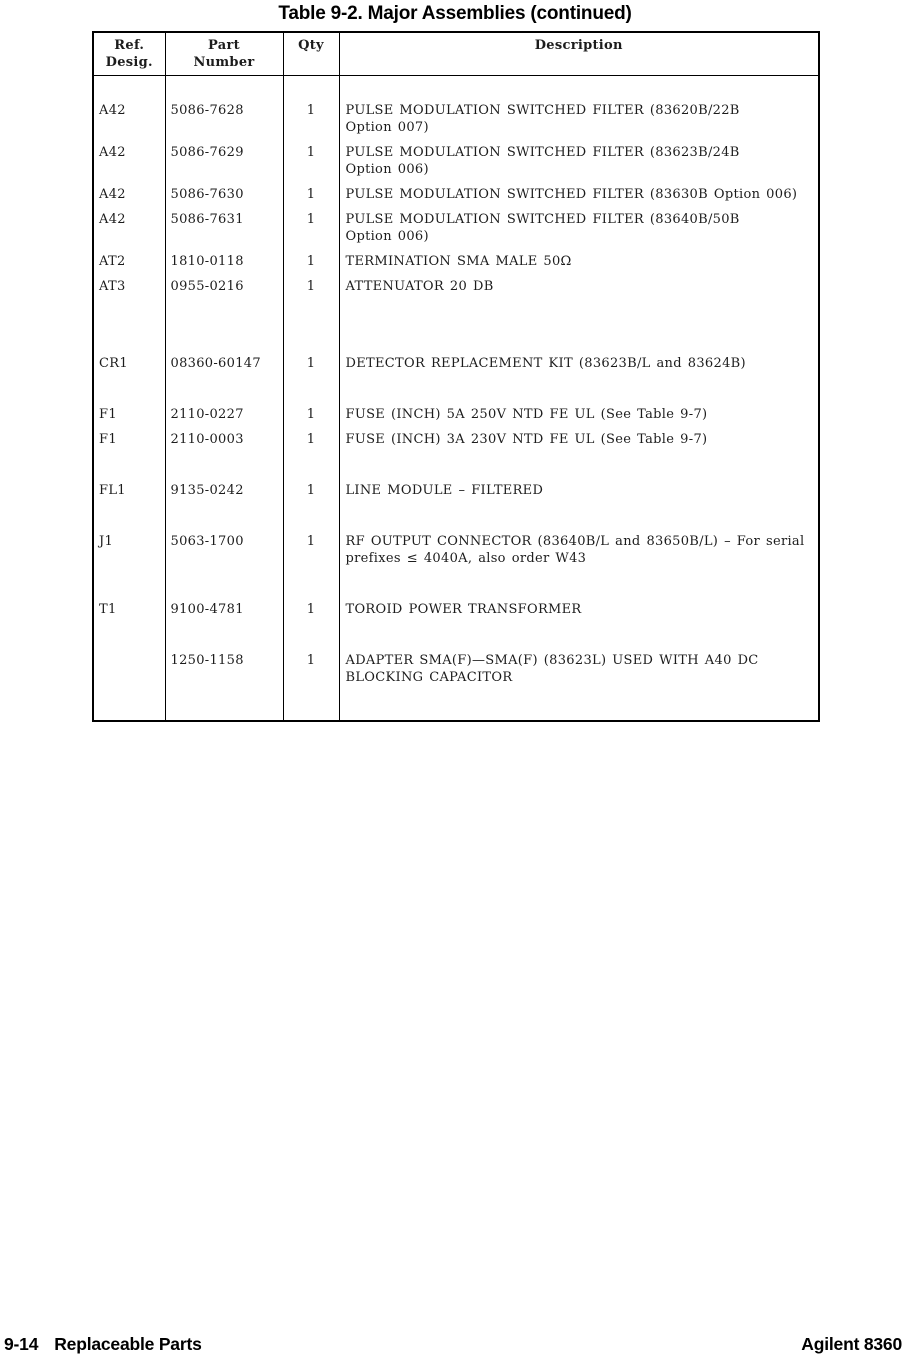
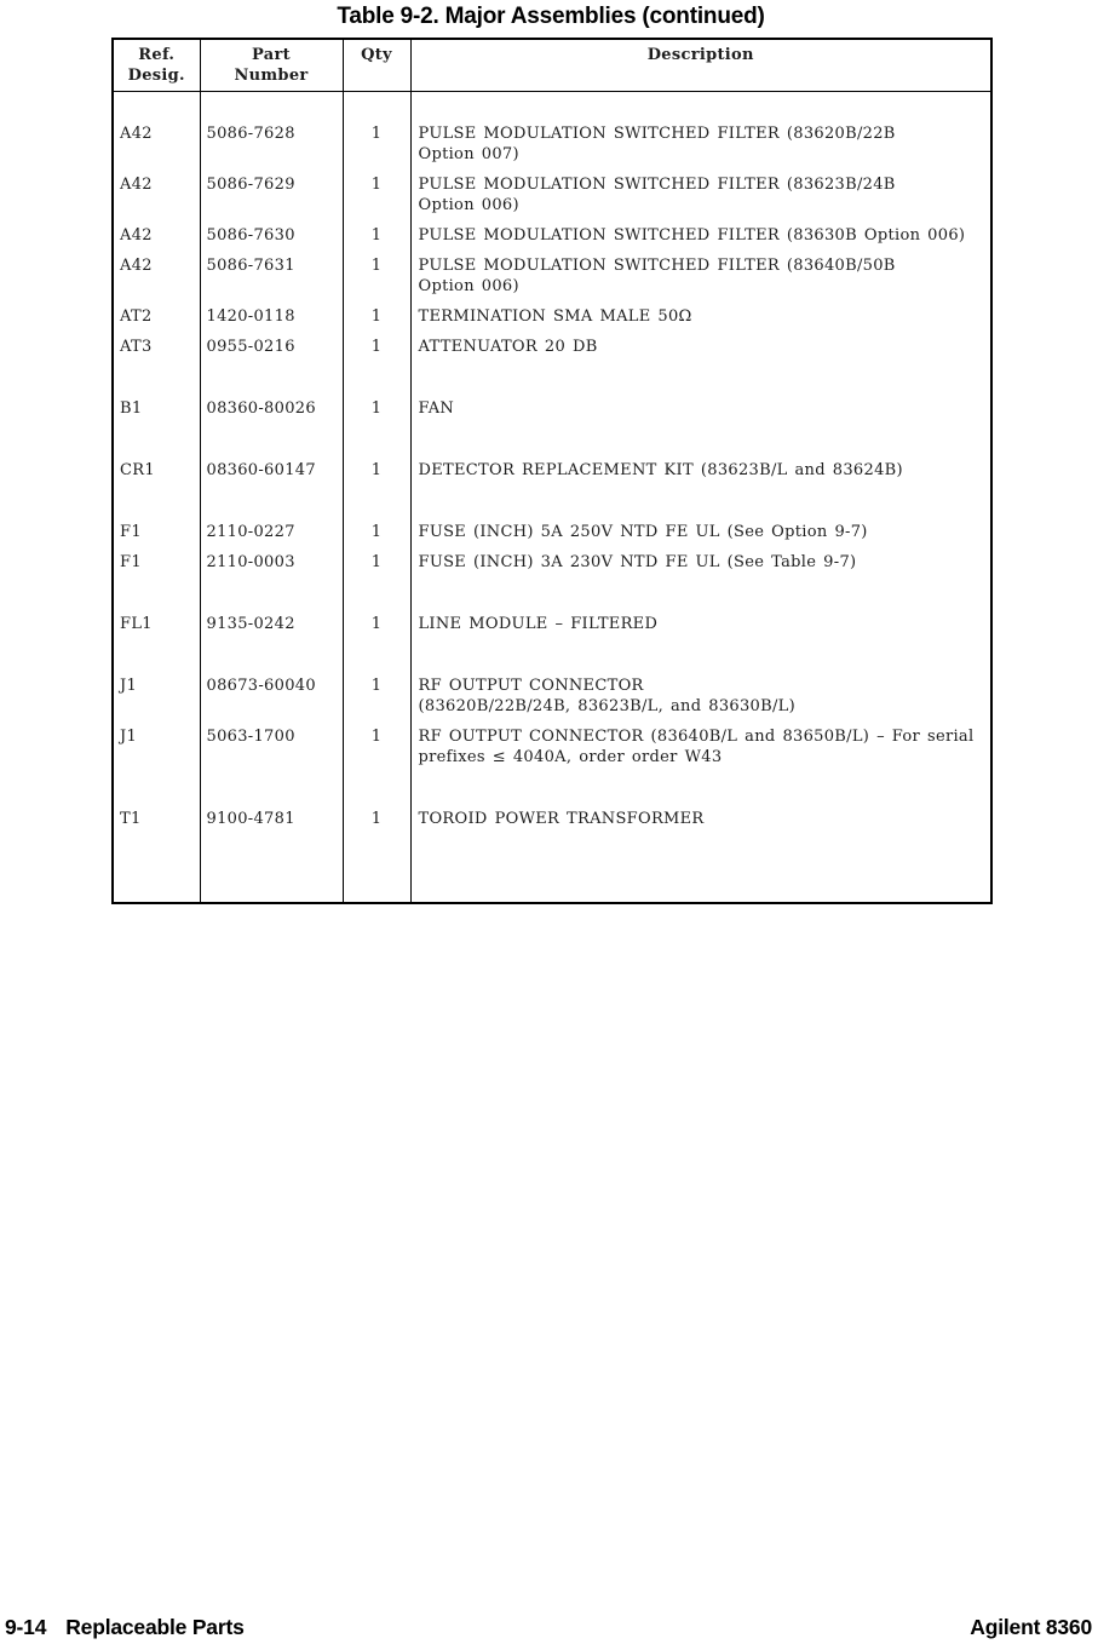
  Table 9-2. Major Assemblies (continued)
  Ref. Desig.	Part Number	Qty	Description
  A42	5086-7628	1	PULSE MODULATION SWITCHED FILTER (83620B/22B Option 007)
  A42	5086-7629	1	PULSE MODULATION SWITCHED FILTER (83623B/24B Option 006)
  A42	5086-7630	1	PULSE MODULATION SWITCHED FILTER (83630B Option 006)
  A42	5086-7631	1	PULSE MODULATION SWITCHED FILTER (83640B/50B Option 006)
- AT2	1810-0118	1	TERMINATION SMA MALE 50Ω
+ AT2	1420-0118	1	TERMINATION SMA MALE 50Ω
  AT3	0955-0216	1	ATTENUATOR 20 DB
+ B1	08360-80026	1	FAN
  CR1	08360-60147	1	DETECTOR REPLACEMENT KIT (83623B/L and 83624B)
- F1	2110-0227	1	FUSE (INCH) 5A 250V NTD FE UL (See Table 9-7)
+ F1	2110-0227	1	FUSE (INCH) 5A 250V NTD FE UL (See Option 9-7)
  F1	2110-0003	1	FUSE (INCH) 3A 230V NTD FE UL (See Table 9-7)
  FL1	9135-0242	1	LINE MODULE – FILTERED
+ J1	08673-60040	1	RF OUTPUT CONNECTOR (83620B/22B/24B, 83623B/L, and 83630B/L)
- J1	5063-1700	1	RF OUTPUT CONNECTOR (83640B/L and 83650B/L) – For serial prefixes ≤ 4040A, also order W43
+ J1	5063-1700	1	RF OUTPUT CONNECTOR (83640B/L and 83650B/L) – For serial prefixes ≤ 4040A, order order W43
  T1	9100-4781	1	TOROID POWER TRANSFORMER
- 	1250-1158	1	ADAPTER SMA(F)—SMA(F) (83623L) USED WITH A40 DC BLOCKING CAPACITOR
  9-14 Replaceable Parts
  Agilent 8360
